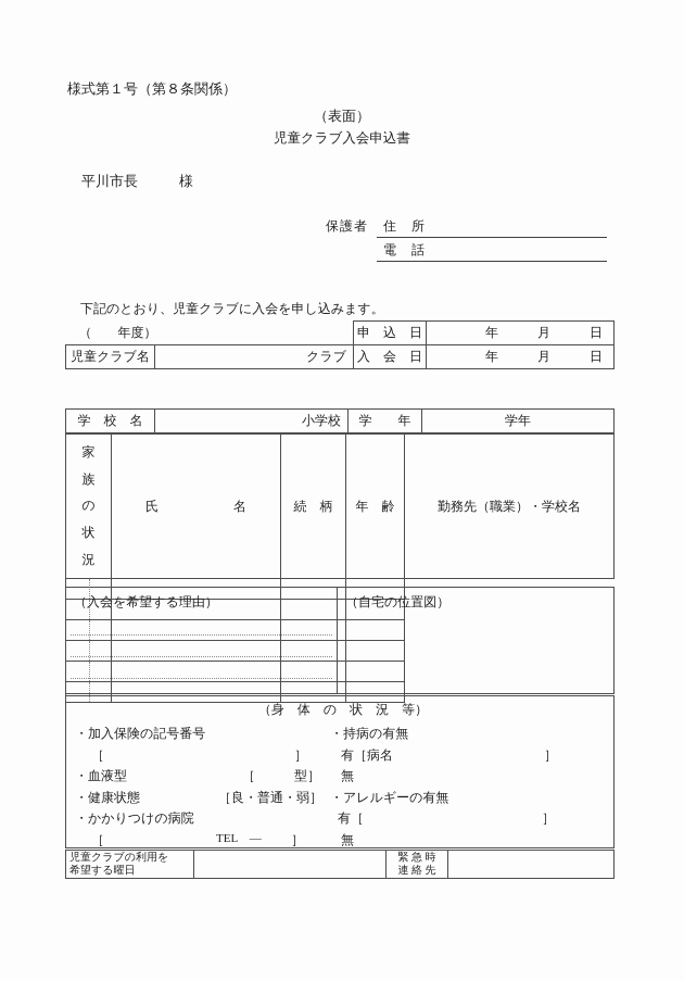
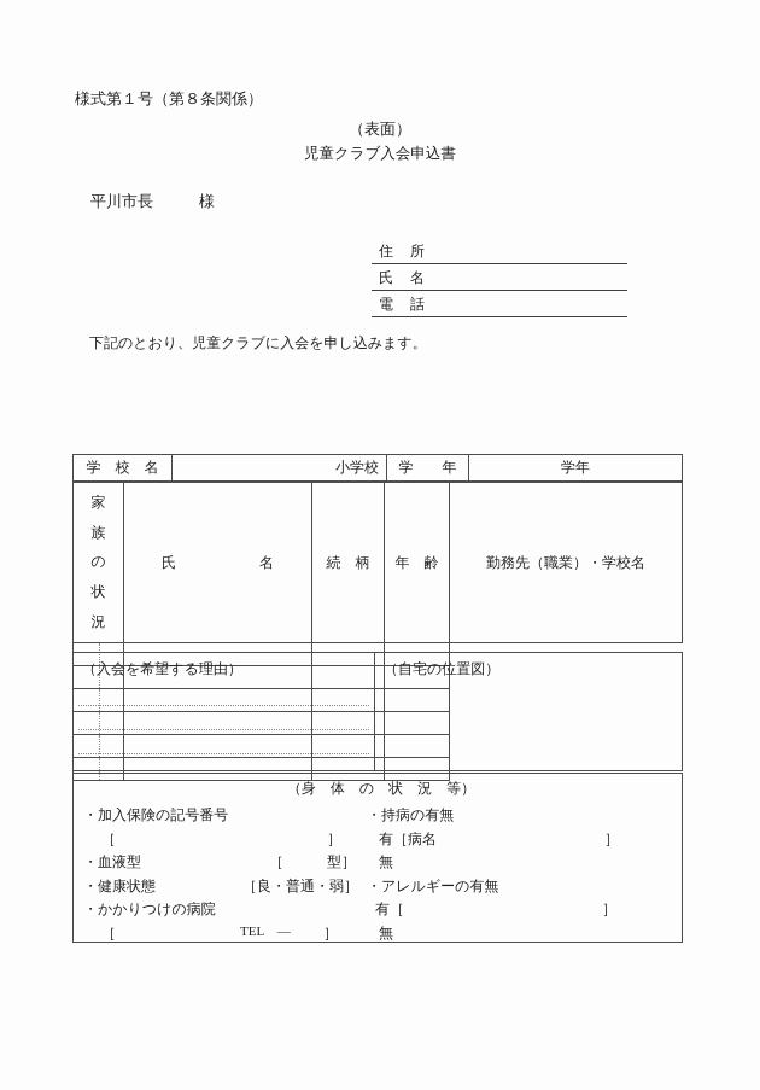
  様式第１号（第８条関係）
  （表面）
  児童クラブ入会申込書
  平川市長 様
- 保護者
  住 所
+ 氏 名
  電 話
  下記のとおり、児童クラブに入会を申し込みます。
- （ 年度）	申 込 日	年 月 日
- 児童クラブ名	クラブ	入 会 日	年 月 日
  学 校 名	小学校	学 年	学年
  家族の状況	氏 名	続 柄	年 齢	勤務先（職業）・学校名
  （入会を希望する理由）	（自宅の位置図）
  （身 体 の 状 況 等） ・加入保険の記号番号 ・持病の有無 ［ ］ 有［病名 ］ ・血液型 ［ 型］ 無 ・健康状態 ［良・普通・弱］ ・アレルギーの有無 ・かかりつけの病院 有［ ］ ［ TEL ― ］ 無
- 児童クラブの利用を 希望する曜日		緊 急 時 連 絡 先
